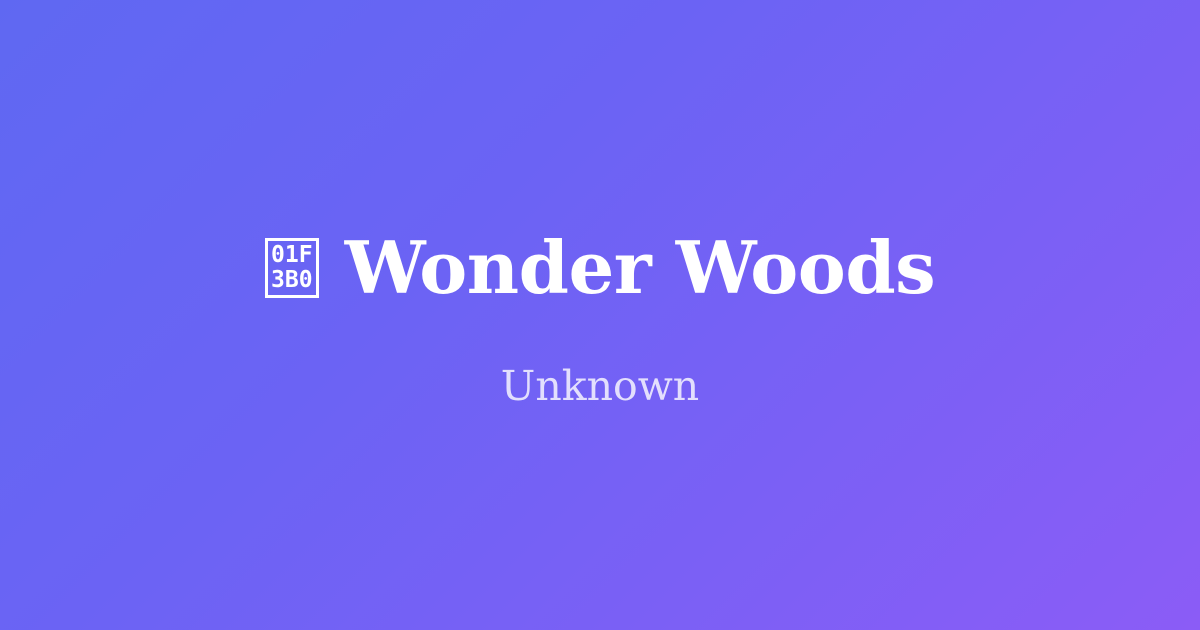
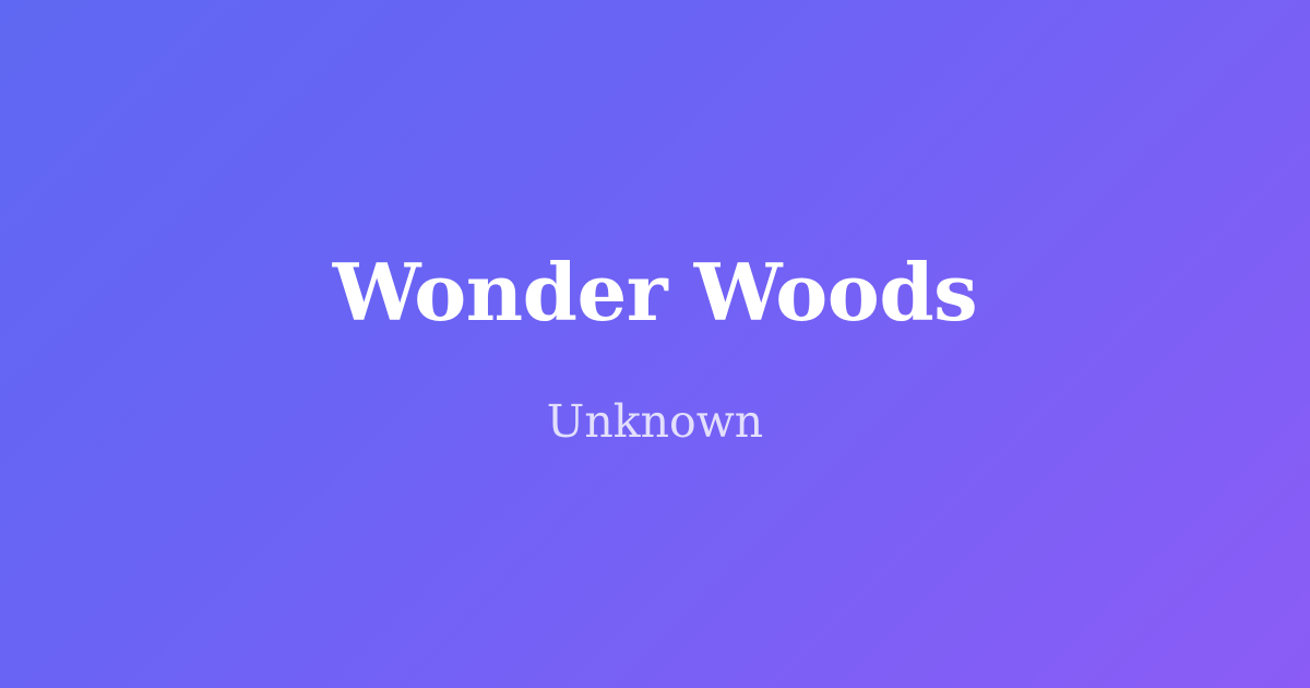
- 01F
- 3B0
  Wonder Woods
  Unknown
